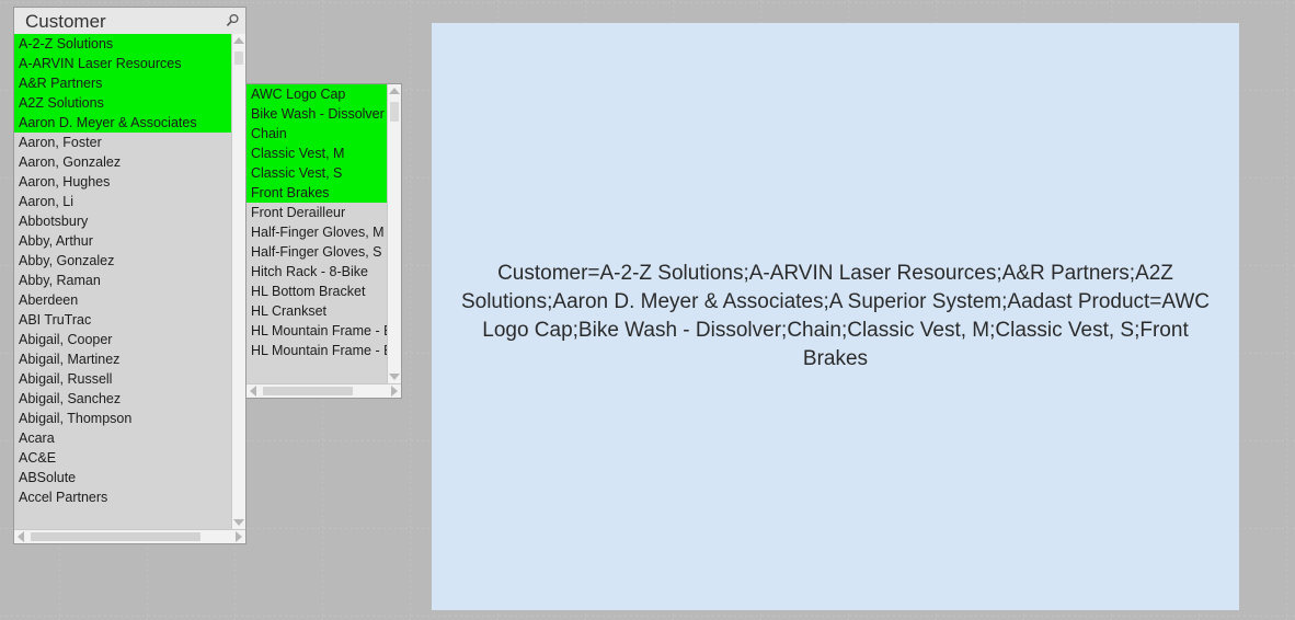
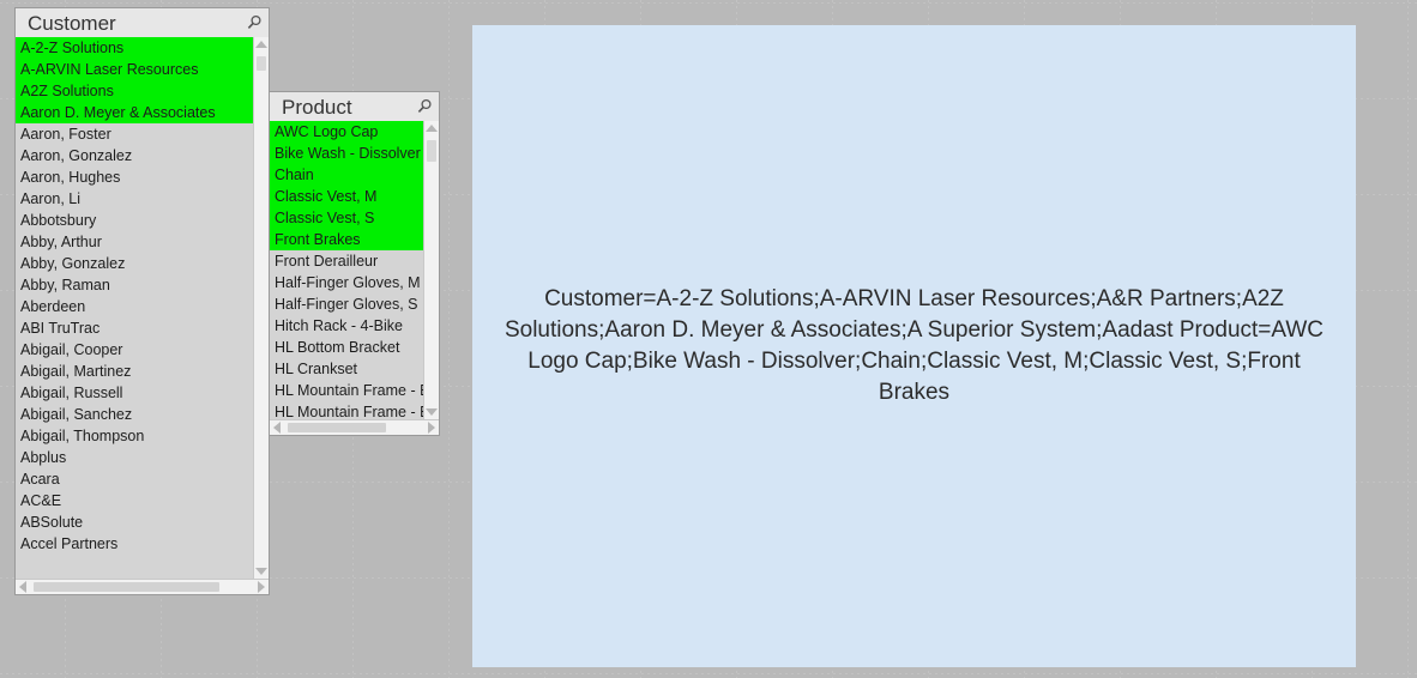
  Customer
  A-2-Z Solutions
  A-ARVIN Laser Resources
- A&R Partners
  A2Z Solutions
  Aaron D. Meyer & Associates
  Aaron, Foster
  Aaron, Gonzalez
  Aaron, Hughes
  Aaron, Li
  Abbotsbury
  Abby, Arthur
  Abby, Gonzalez
  Abby, Raman
  Aberdeen
  ABI TruTrac
  Abigail, Cooper
  Abigail, Martinez
  Abigail, Russell
  Abigail, Sanchez
  Abigail, Thompson
+ Abplus
  Acara
  AC&E
  ABSolute
  Accel Partners
+ Product
  AWC Logo Cap
  Bike Wash - Dissolver
  Chain
  Classic Vest, M
  Classic Vest, S
  Front Brakes
  Front Derailleur
  Half-Finger Gloves, M
  Half-Finger Gloves, S
- Hitch Rack - 8-Bike
+ Hitch Rack - 4-Bike
  HL Bottom Bracket
  HL Crankset
  HL Mountain Frame -
  HL Mountain Frame -
  Customer=A-2-Z Solutions;A-ARVIN Laser Resources;A&R Partners;A2Z Solutions;Aaron D. Meyer & Associates;A Superior System;Aadast Product=AWC Logo Cap;Bike Wash - Dissolver;Chain;Classic Vest, M;Classic Vest, S;Front Brakes
